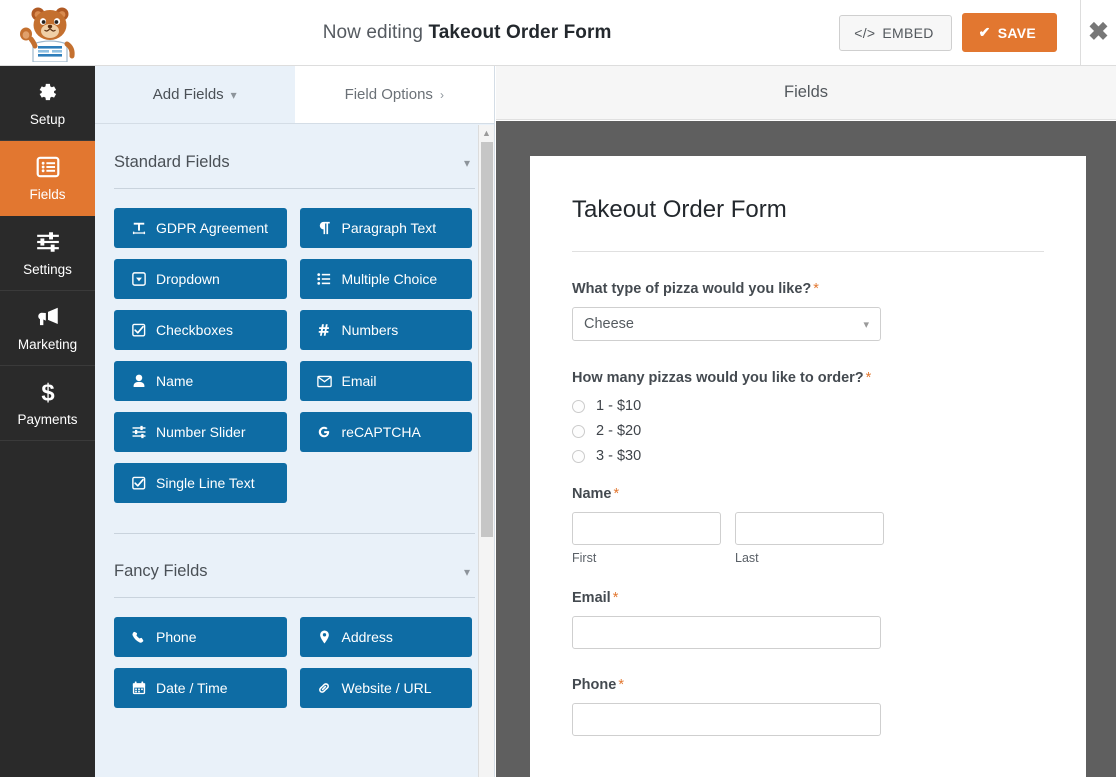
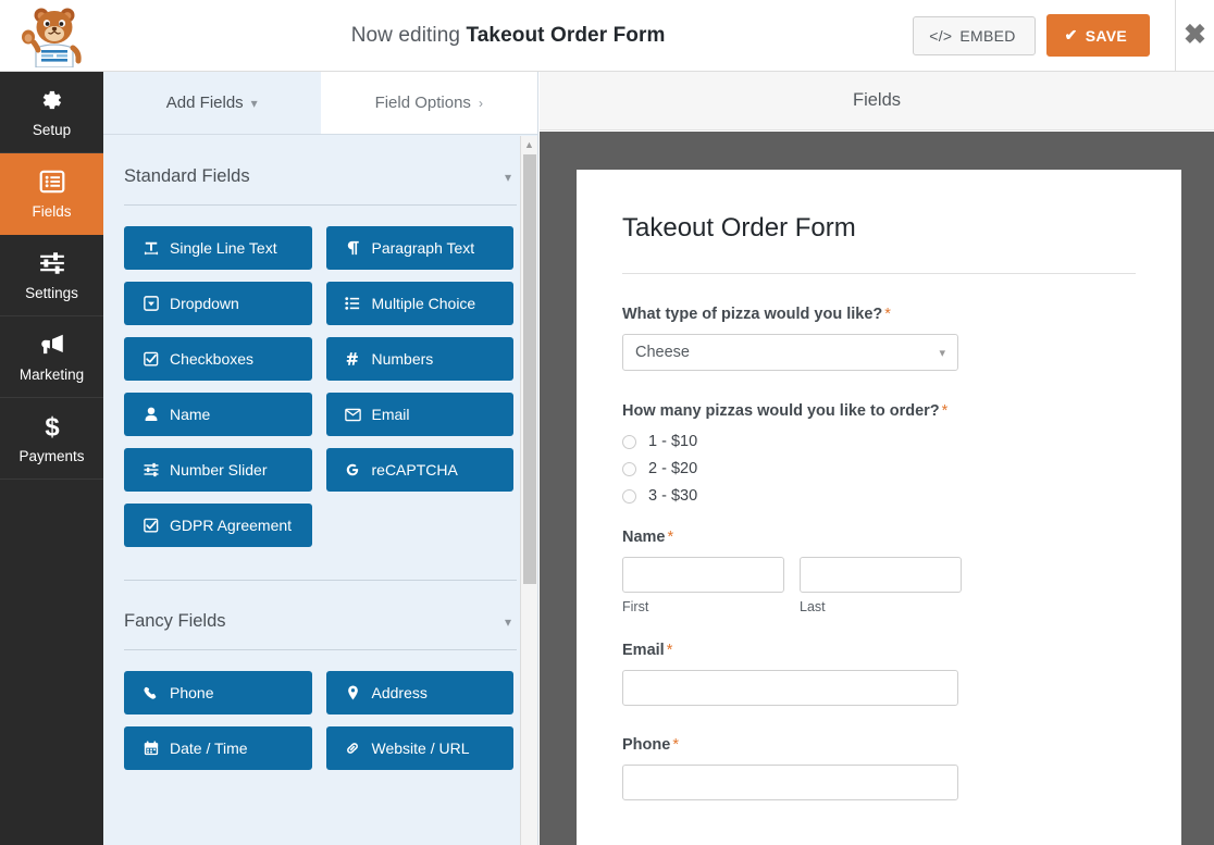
  Now editing Takeout Order Form
  </>
  EMBED
  ✔
  SAVE
  ✖
  Setup
  Fields
  Settings
  Marketing
  $
  Payments
  Add Fields
  ▾
  Field Options
  ›
  Standard Fields
  ▾
- GDPR Agreement
+ Single Line Text
  Paragraph Text
  Dropdown
  Multiple Choice
  Checkboxes
  Numbers
  Name
  Email
  Number Slider
  reCAPTCHA
- Single Line Text
+ GDPR Agreement
  Fancy Fields
  ▾
  Phone
  Address
  Date / Time
  Website / URL
  ▲
  Fields
  Takeout Order Form
  What type of pizza would you like? *
  Cheese
  ▾
  How many pizzas would you like to order? *
  1 - $10
  2 - $20
  3 - $30
  Name *
  First
  Last
  Email *
  Phone *
